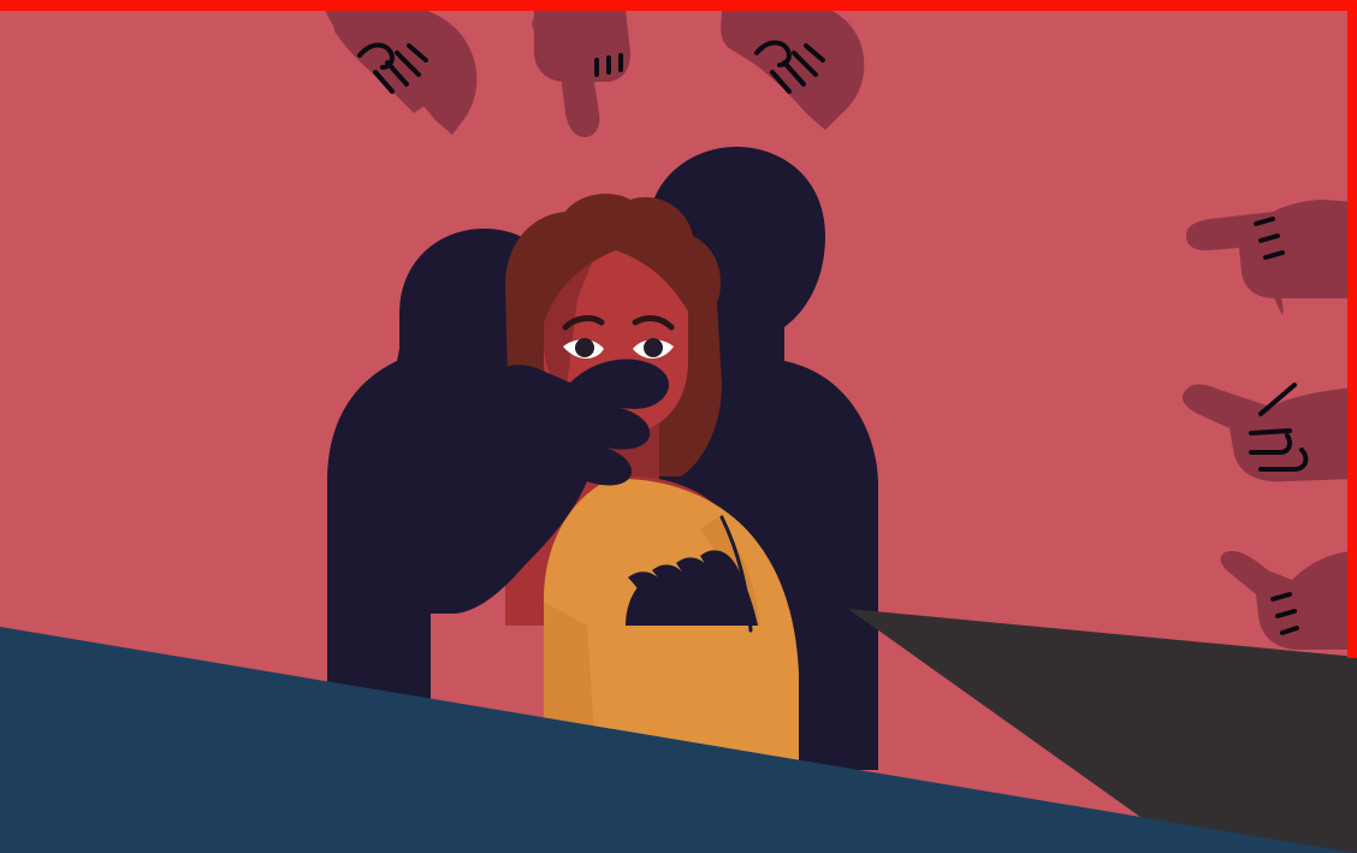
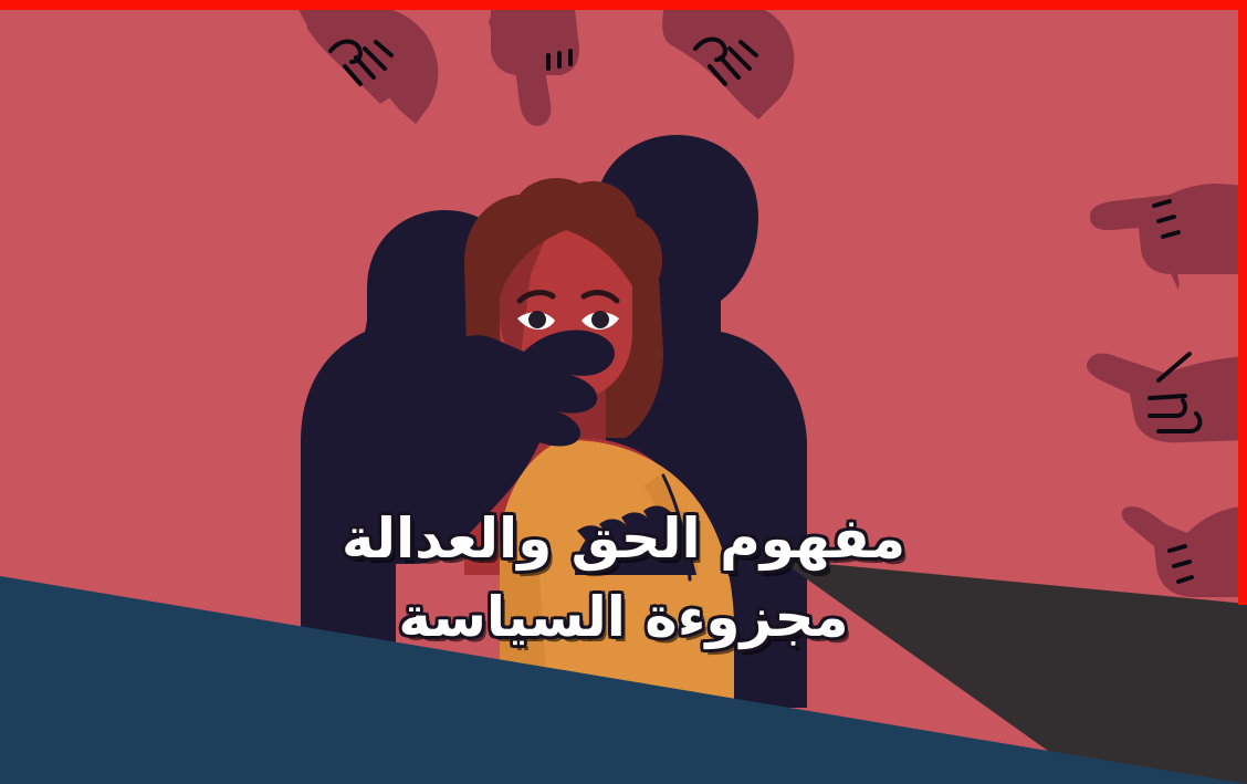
+ مفهوم الحق والعدالة
+ مجزوءة السياسة
